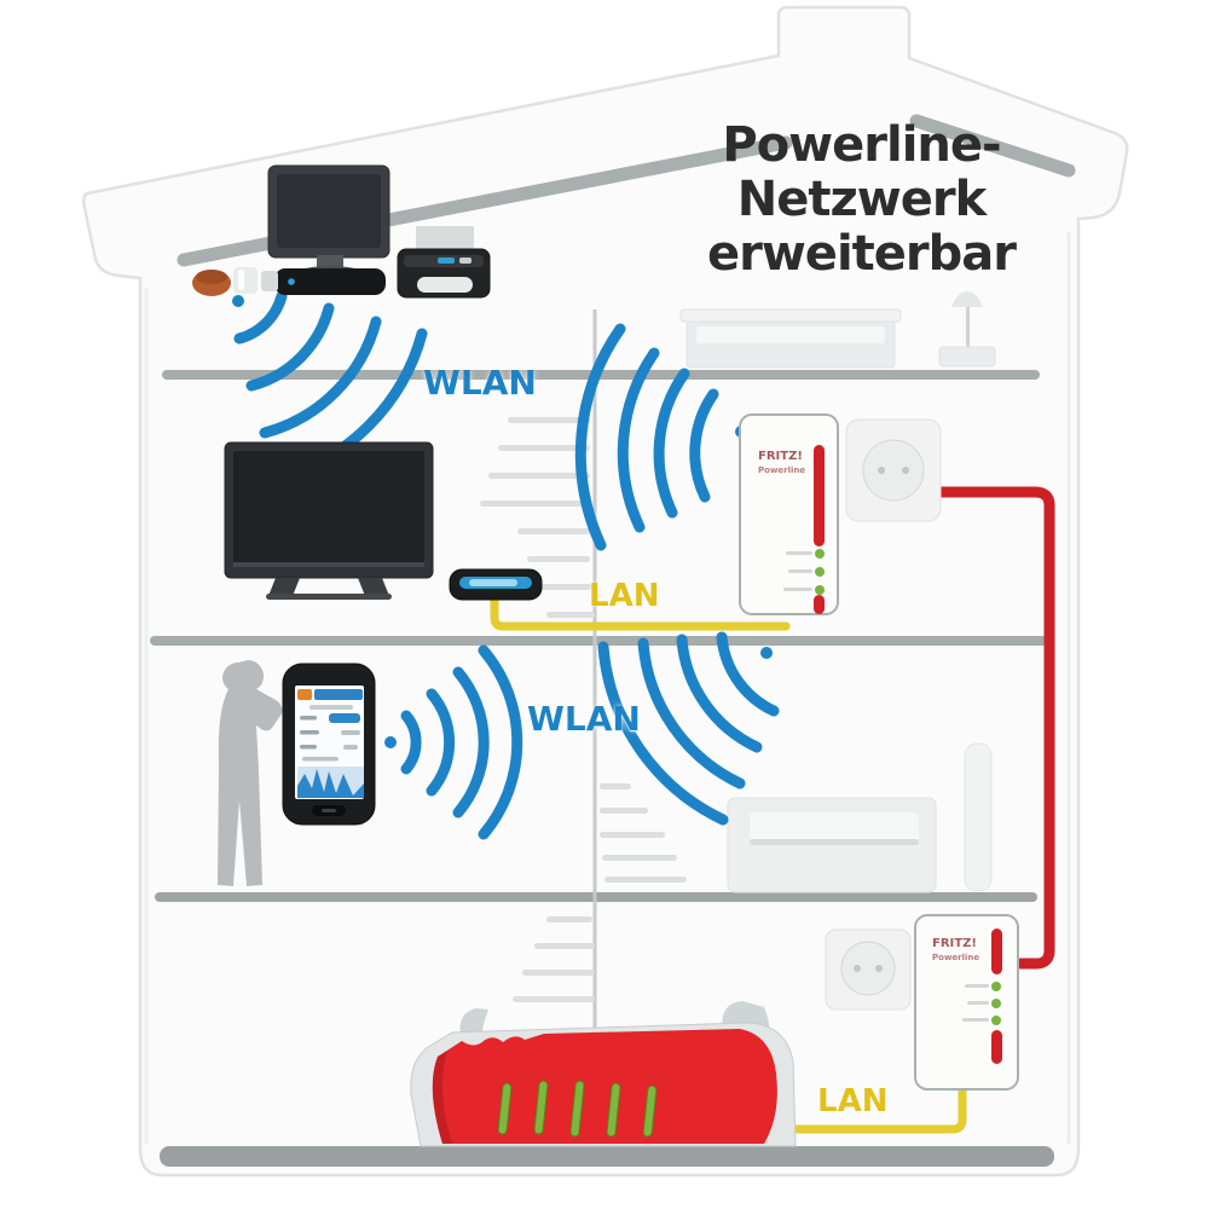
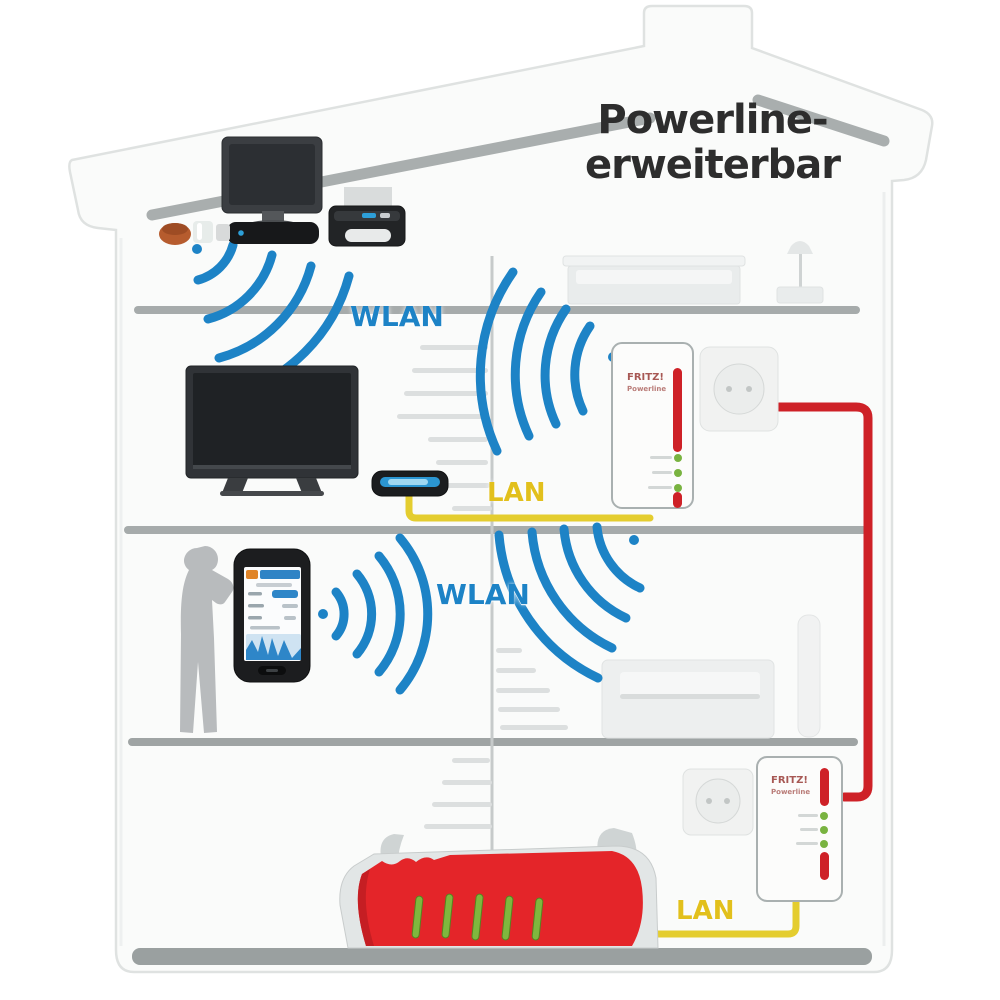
  FRITZ!
  Powerline
  FRITZ!
  Powerline
  Powerline-
- Netzwerk
  erweiterbar
  WLAN
  LAN
  WLAN
  LAN
